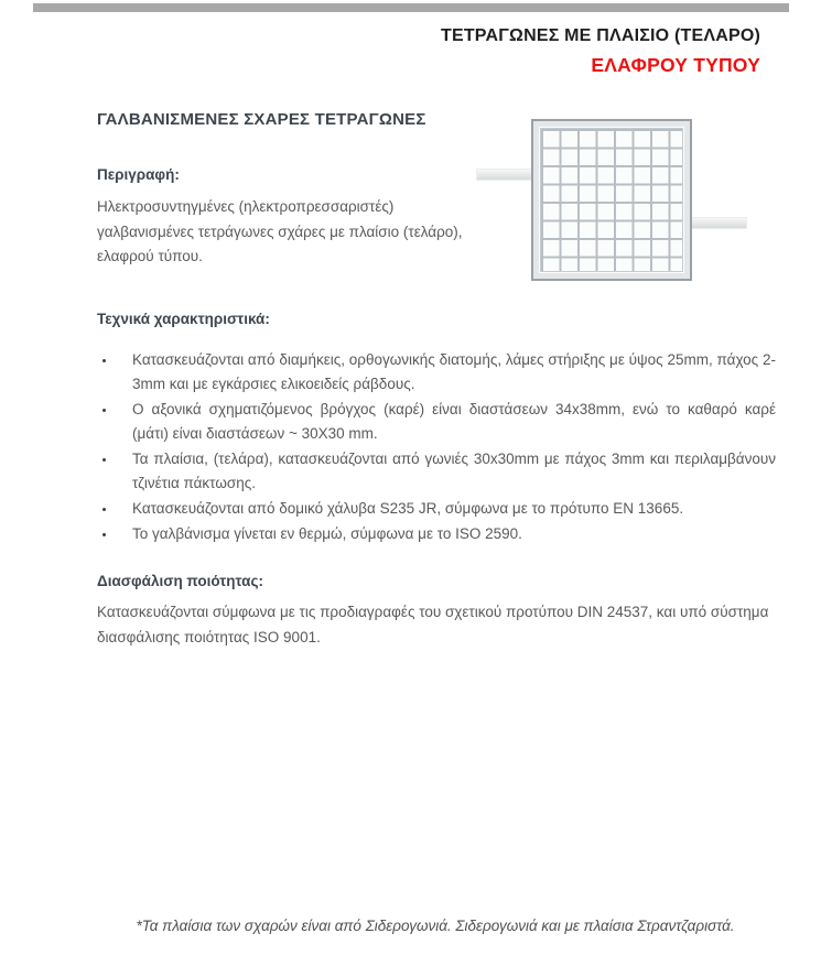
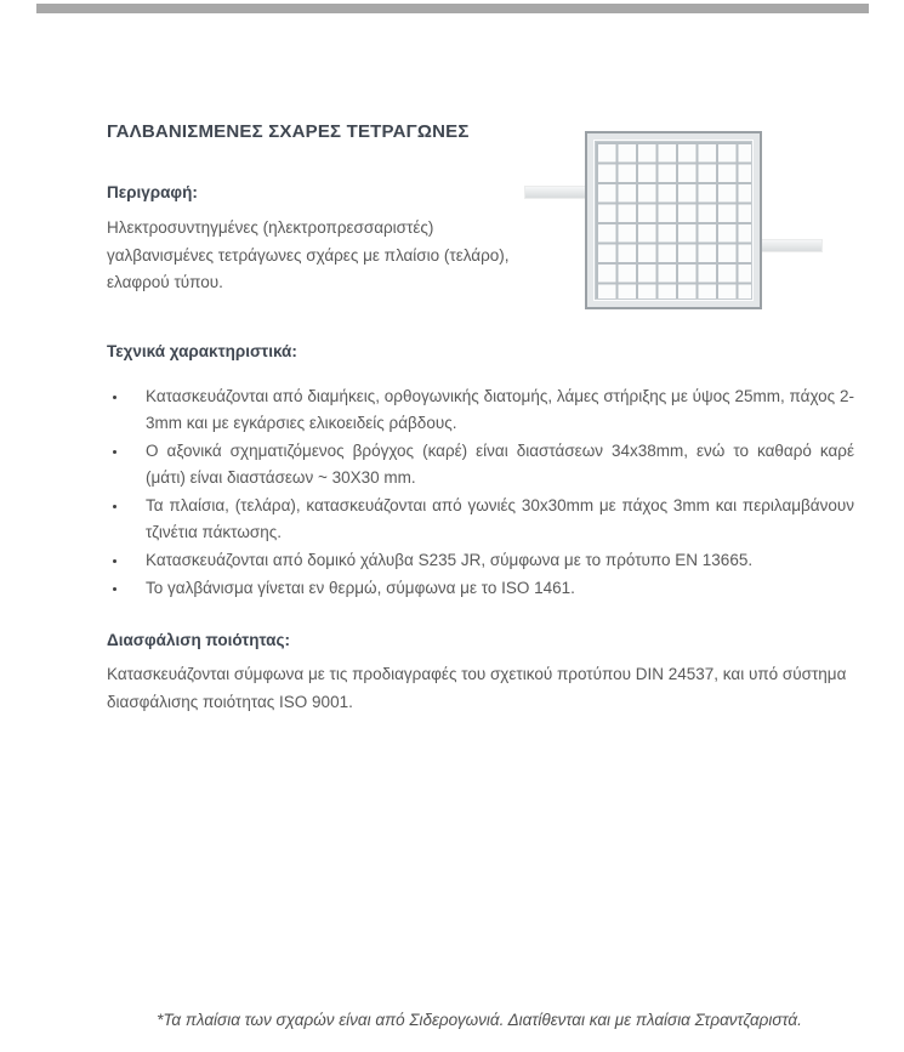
- ΤΕΤΡΑΓΩΝΕΣ ΜΕ ΠΛΑΙΣΙΟ (ΤΕΛΑΡΟ)
- ΕΛΑΦΡΟΥ ΤΥΠΟΥ
  ΓΑΛΒΑΝΙΣΜΕΝΕΣ ΣΧΑΡΕΣ ΤΕΤΡΑΓΩΝΕΣ
  Περιγραφή:
  Ηλεκτροσυντηγμένες (ηλεκτροπρεσσαριστές) γαλβανισμένες τετράγωνες σχάρες με πλαίσιο (τελάρο), ελαφρού τύπου.
  Τεχνικά χαρακτηριστικά:
  Κατασκευάζονται από διαμήκεις, ορθογωνικής διατομής, λάμες στήριξης με ύψος 25mm, πάχος 2-3mm και με εγκάρσιες ελικοειδείς ράβδους.
  Ο αξονικά σχηματιζόμενος βρόγχος (καρέ) είναι διαστάσεων 34x38mm, ενώ το καθαρό καρέ (μάτι) είναι διαστάσεων ~ 30X30 mm.
  Τα πλαίσια, (τελάρα), κατασκευάζονται από γωνιές 30x30mm με πάχος 3mm και περιλαμβάνουν τζινέτια πάκτωσης.
  Κατασκευάζονται από δομικό χάλυβα S235 JR, σύμφωνα με το πρότυπο EN 13665.
- Το γαλβάνισμα γίνεται εν θερμώ, σύμφωνα με το ISO 2590.
+ Το γαλβάνισμα γίνεται εν θερμώ, σύμφωνα με το ISO 1461.
  Διασφάλιση ποιότητας:
  Κατασκευάζονται σύμφωνα με τις προδιαγραφές του σχετικού προτύπου DIN 24537, και υπό σύστημα διασφάλισης ποιότητας ISO 9001.
- *Τα πλαίσια των σχαρών είναι από Σιδερογωνιά. Σιδερογωνιά και με πλαίσια Στραντζαριστά.
+ *Τα πλαίσια των σχαρών είναι από Σιδερογωνιά. Διατίθενται και με πλαίσια Στραντζαριστά.
